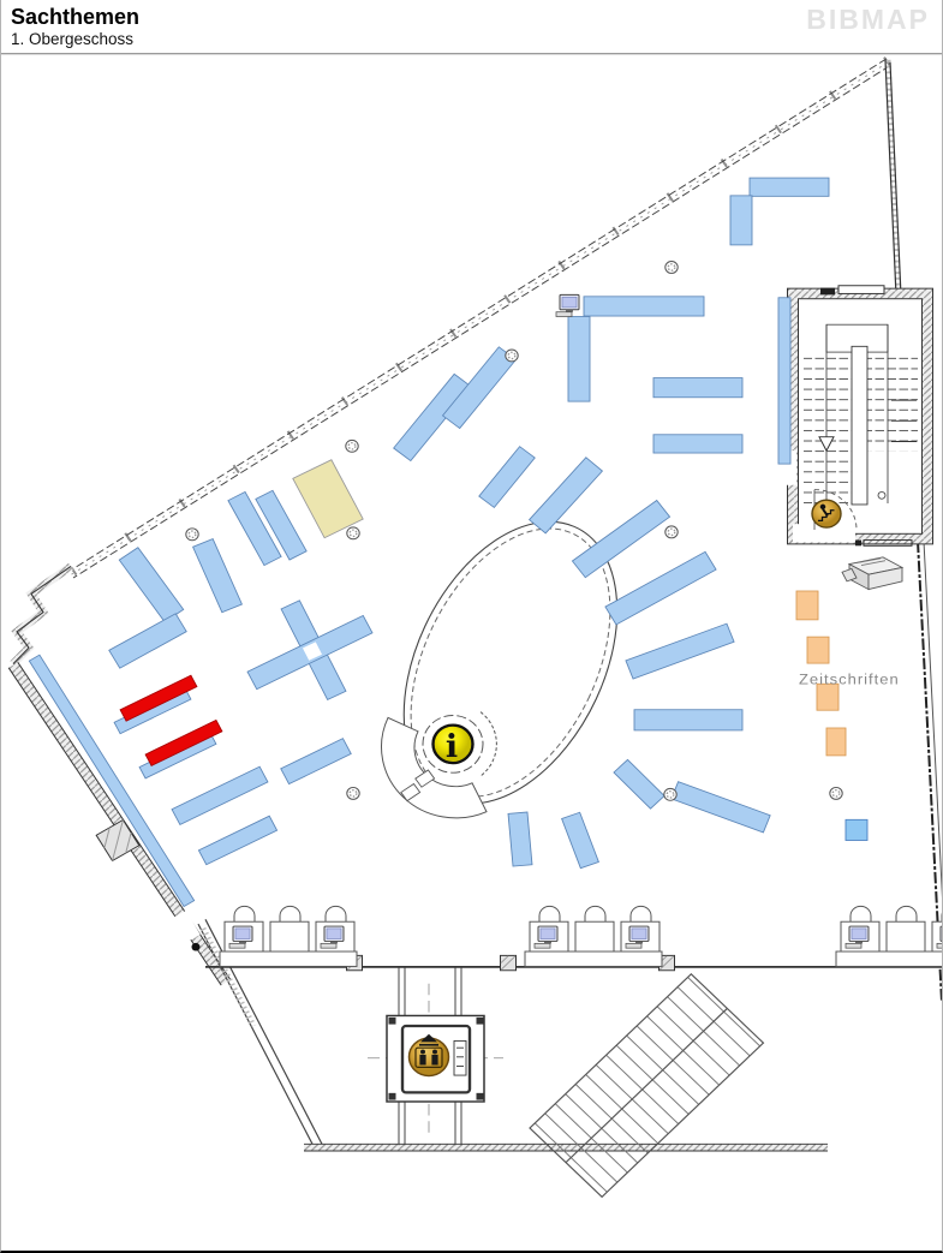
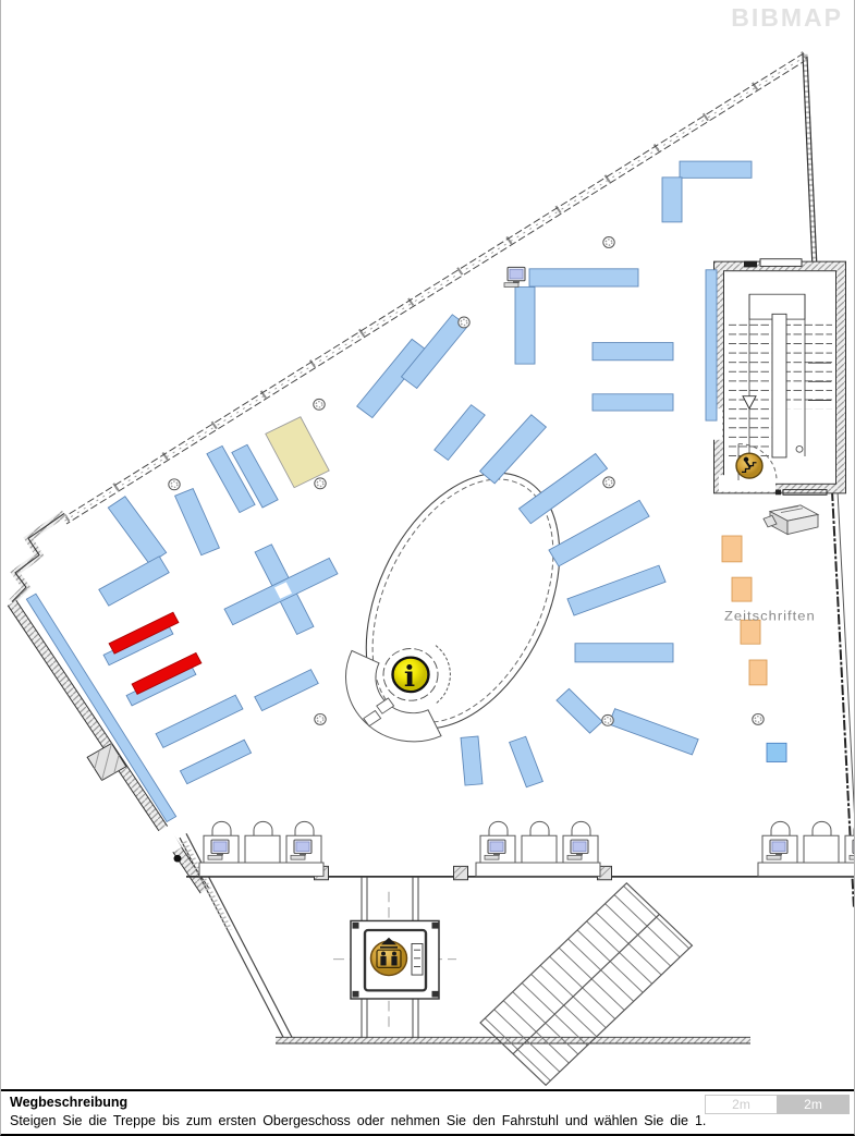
- Sachthemen
- 1. Obergeschoss
  BIBMAP
  i
  Zeitschriften
+ Wegbeschreibung
+ Steigen Sie die Treppe bis zum ersten Obergeschoss oder nehmen Sie den Fahrstuhl und wählen Sie die 1.
+ 2m 2m
